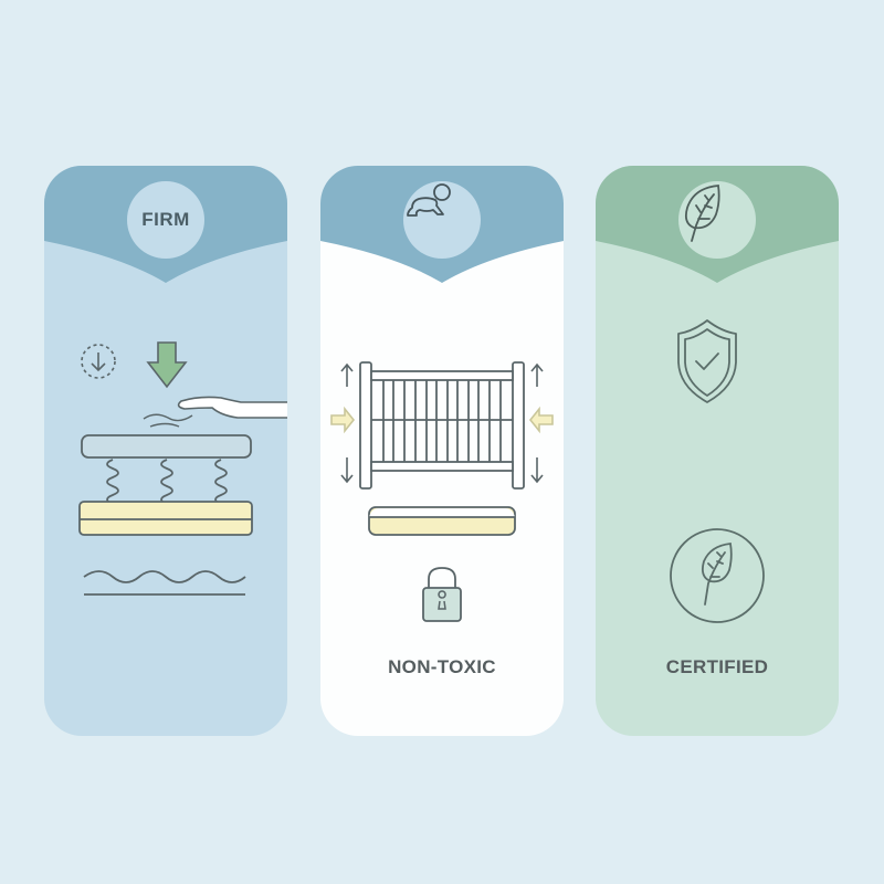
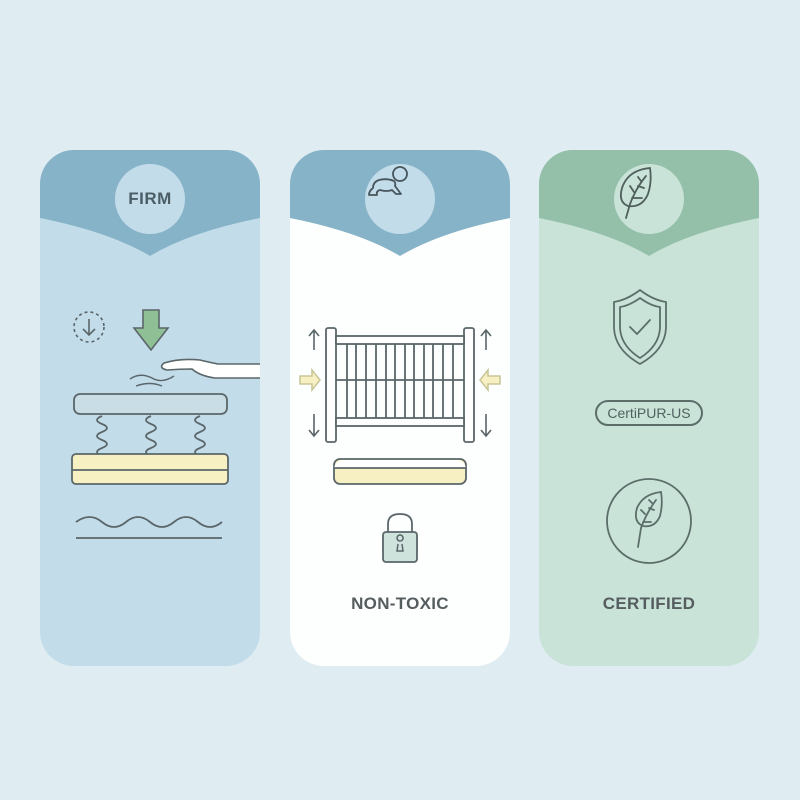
  FIRM
  NON-TOXIC
+ CertiPUR-US
  CERTIFIED
